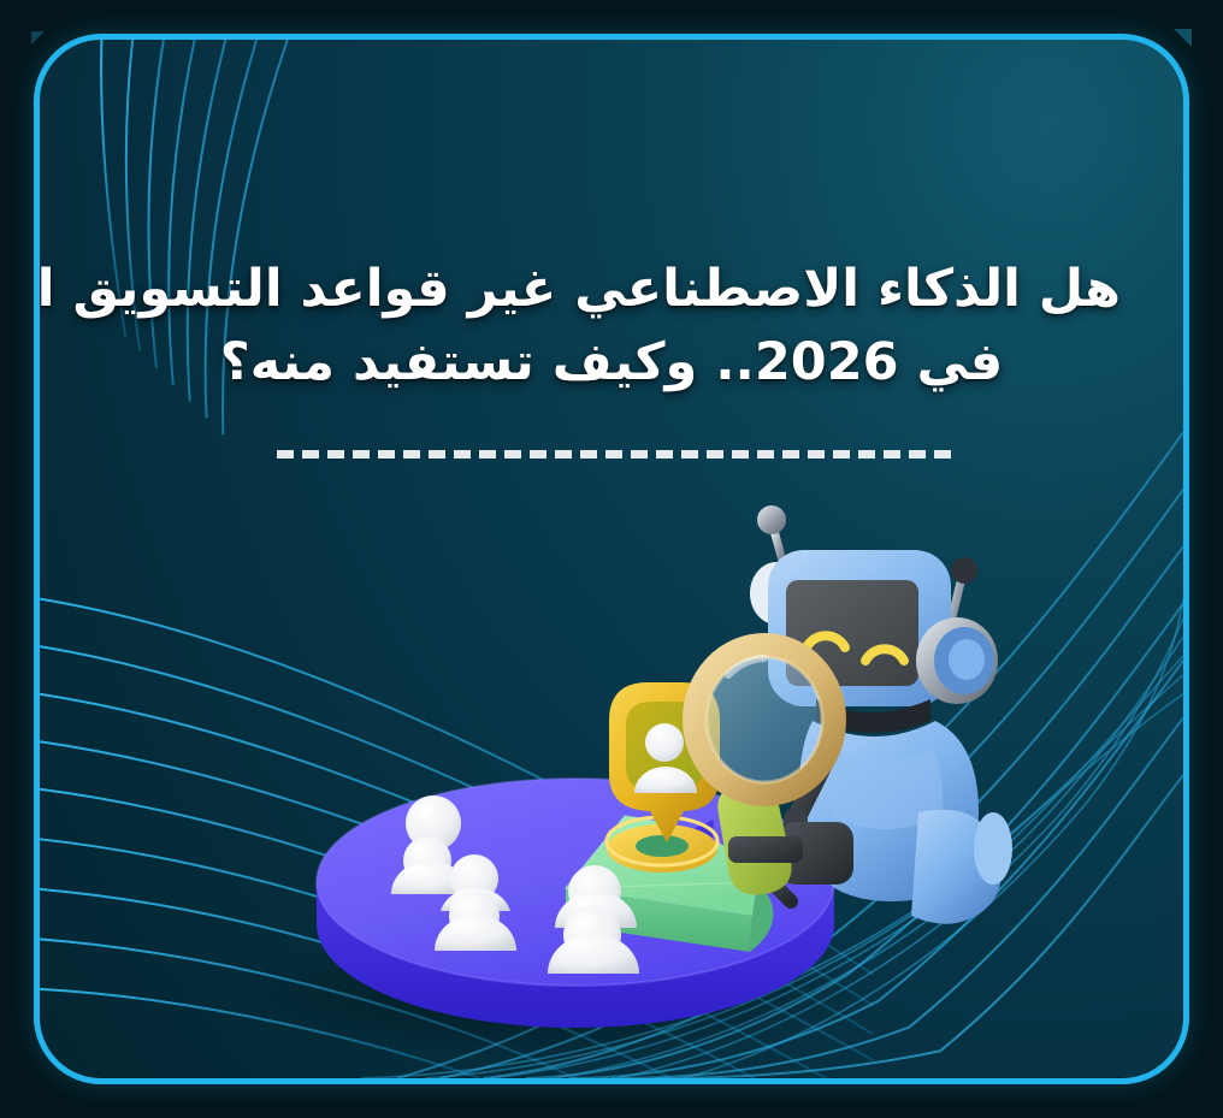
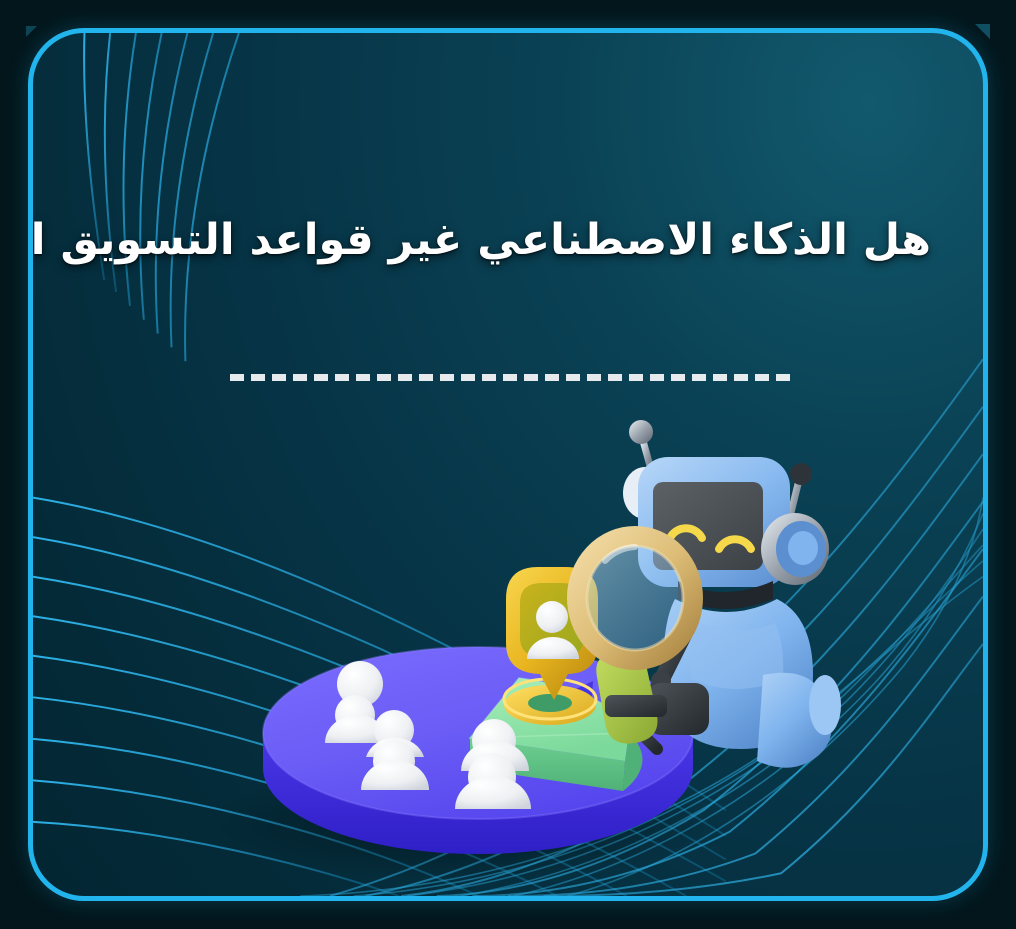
  هل الذكاء الاصطناعي غير قواعد التسويق ا
- في 2026.. وكيف تستفيد منه؟
